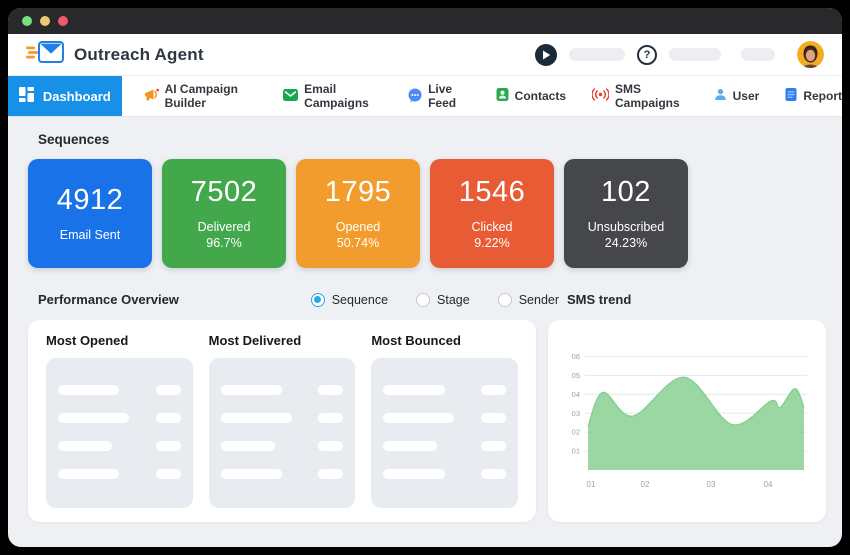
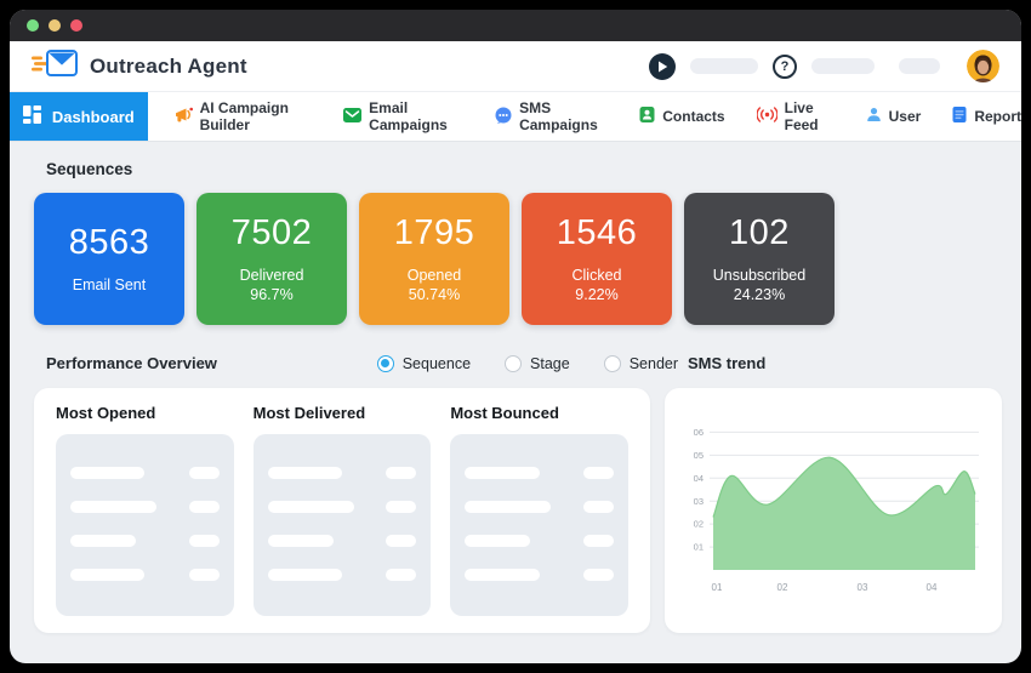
  Outreach Agent
  ?
  Dashboard
  AI Campaign Builder
  Email Campaigns
- Live Feed
+ SMS Campaigns
  Contacts
- SMS Campaigns
+ Live Feed
  User
  Report
  Sequences
- 4912
+ 8563
  Email Sent
  7502
  Delivered
  96.7%
  1795
  Opened
  50.74%
  1546
  Clicked
  9.22%
  102
  Unsubscribed
  24.23%
  Performance Overview
  Sequence
  Stage
  Sender
  SMS trend
  Most Opened
  Most Delivered
  Most Bounced
  01
  02
  03
  04
  05
  06
  01
  02
  03
  04
